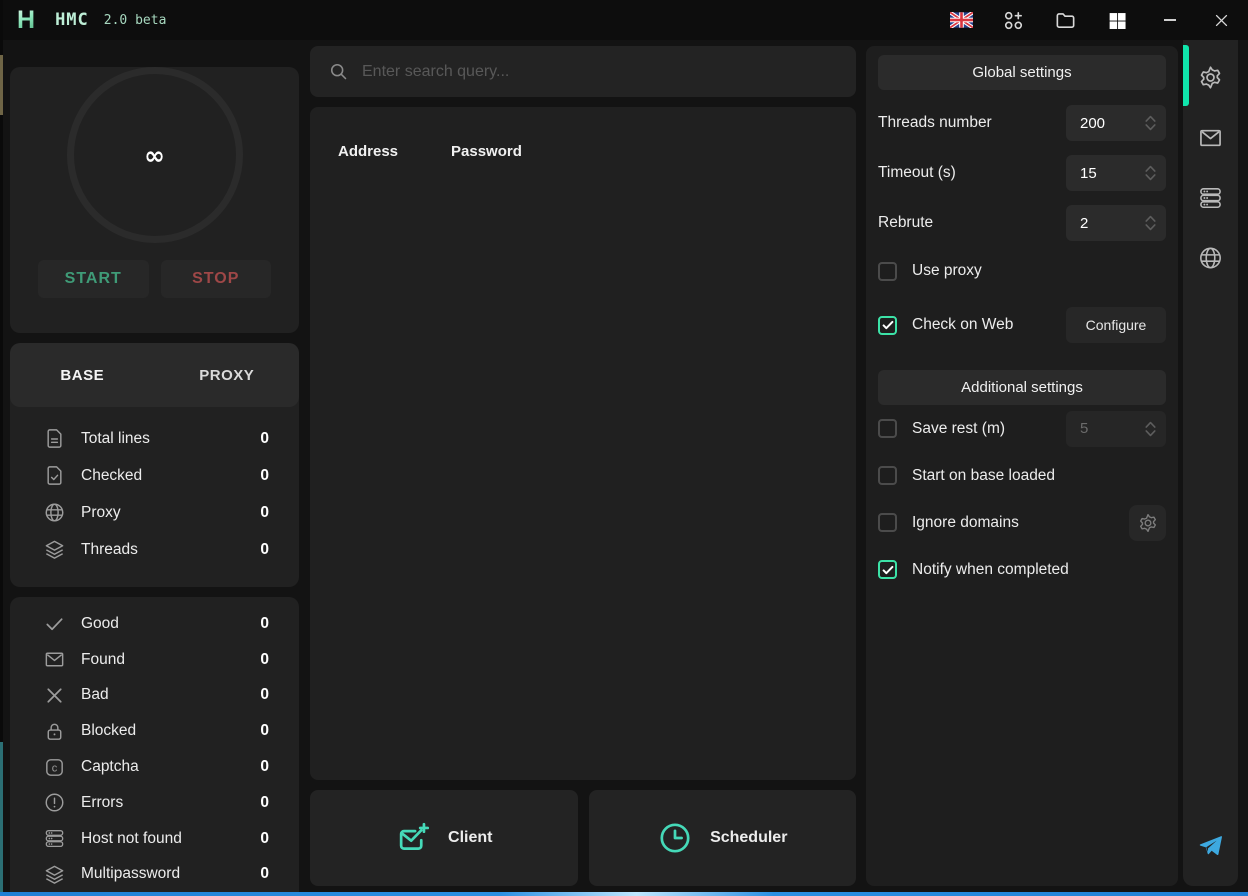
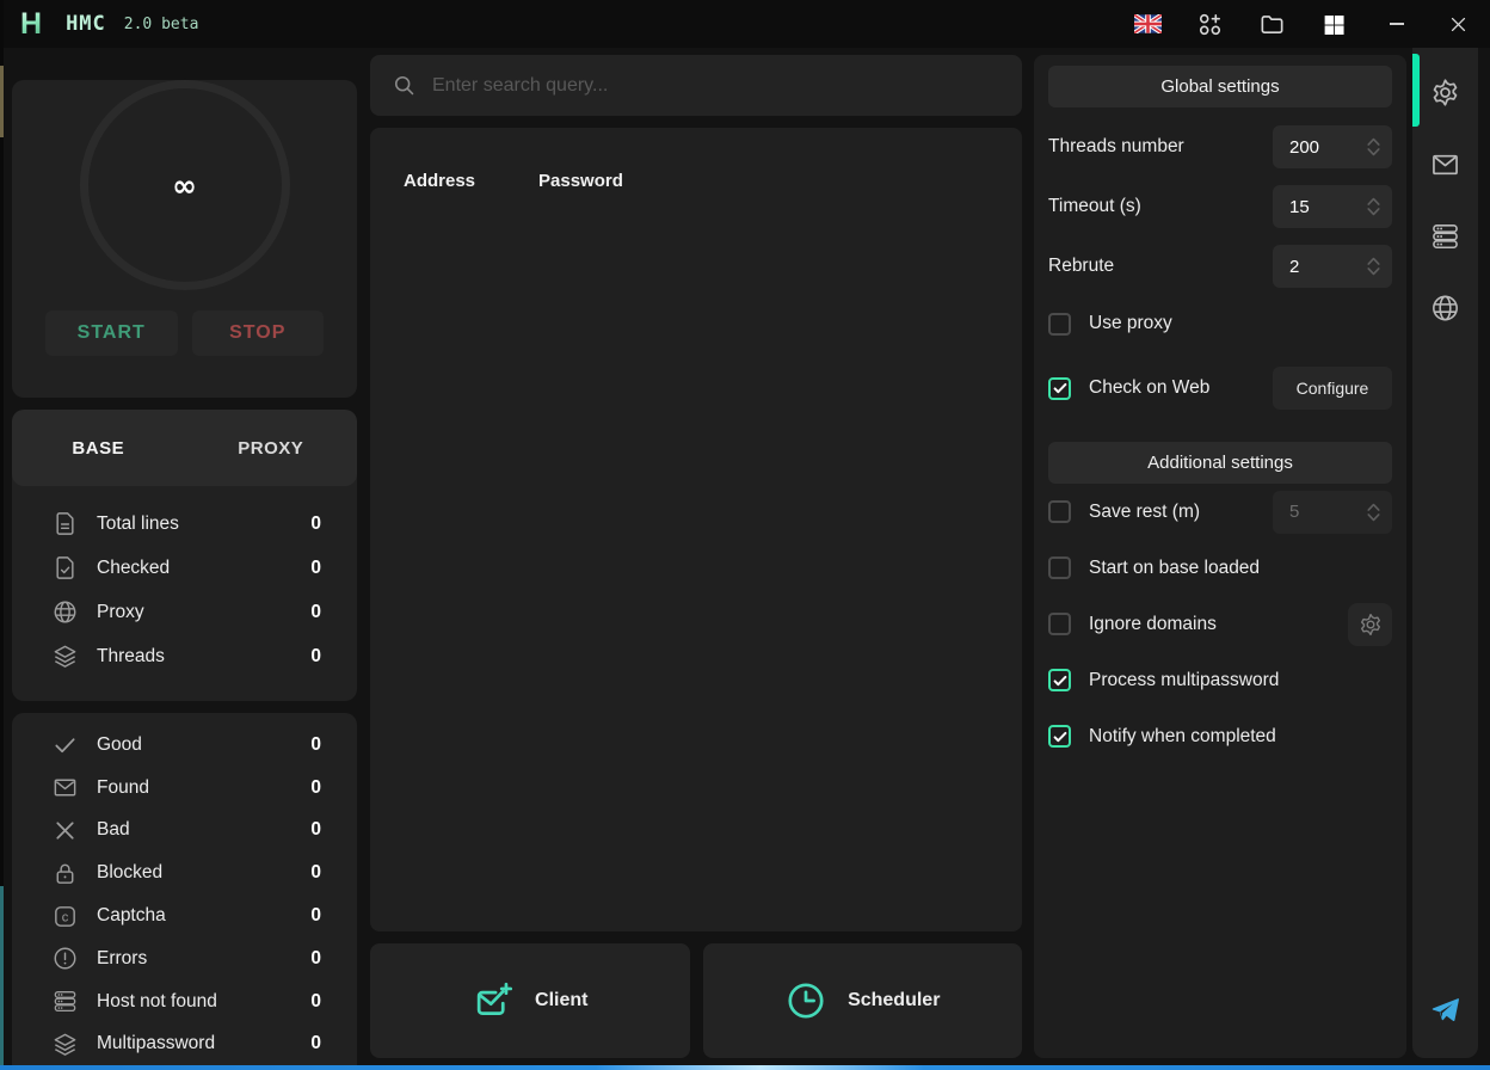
  H
  HMC
  2.0 beta
  ∞
  START
  STOP
  BASE
  PROXY
  Total lines
  0
  Checked
  0
  Proxy
  0
  Threads
  0
  Good
  0
  Found
  0
  Bad
  0
  Blocked
  0
  c
  Captcha
  0
  Errors
  0
  Host not found
  0
  Multipassword
  0
  Enter search query...
  Address
  Password
  Client
  Scheduler
  Global settings
  Threads number
  200
  Timeout (s)
  15
  Rebrute
  2
  Use proxy
  Check on Web
  Configure
  Additional settings
  Save rest (m)
  5
  Start on base loaded
  Ignore domains
+ Process multipassword
  Notify when completed
